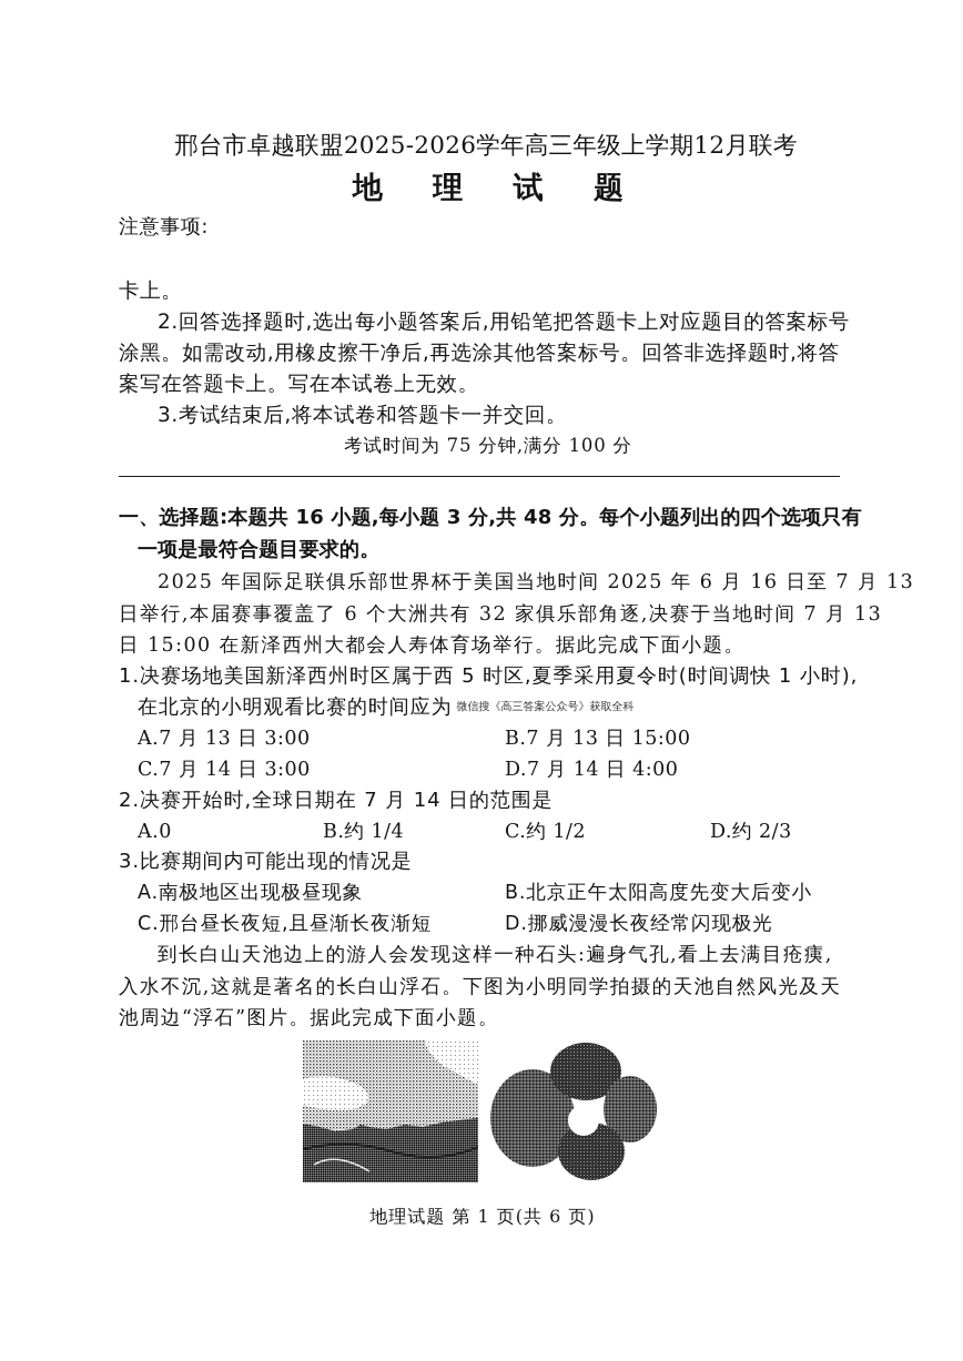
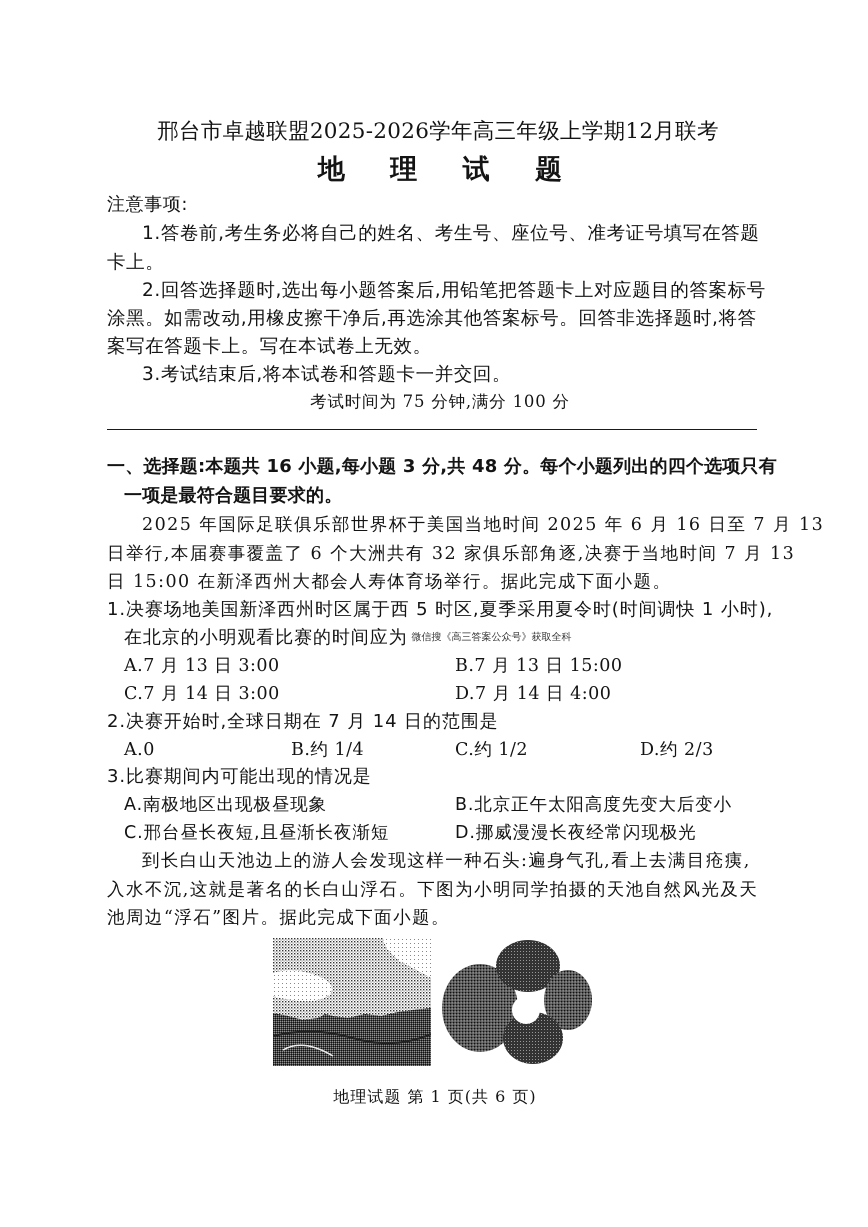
  邢台市卓越联盟2025-2026学年高三年级上学期12月联考
  地 理 试 题
  注意事项:
+ 1.答卷前,考生务必将自己的姓名、考生号、座位号、准考证号填写在答题
  卡上。
  2.回答选择题时,选出每小题答案后,用铅笔把答题卡上对应题目的答案标号
  涂黑。如需改动,用橡皮擦干净后,再选涂其他答案标号。回答非选择题时,将答
  案写在答题卡上。写在本试卷上无效。
  3.考试结束后,将本试卷和答题卡一并交回。
  考试时间为 75 分钟,满分 100 分
  一、选择题:本题共 16 小题,每小题 3 分,共 48 分。每个小题列出的四个选项只有
  一项是最符合题目要求的。
  2025 年国际足联俱乐部世界杯于美国当地时间 2025 年 6 月 16 日至 7 月 13
  日举行,本届赛事覆盖了 6 个大洲共有 32 家俱乐部角逐,决赛于当地时间 7 月 13
  日 15:00 在新泽西州大都会人寿体育场举行。据此完成下面小题。
  1.决赛场地美国新泽西州时区属于西 5 时区,夏季采用夏令时(时间调快 1 小时),
  在北京的小明观看比赛的时间应为 微信搜《高三答案公众号》获取全科
  A.7 月 13 日 3:00
  B.7 月 13 日 15:00
  C.7 月 14 日 3:00
  D.7 月 14 日 4:00
  2.决赛开始时,全球日期在 7 月 14 日的范围是
  A.0
  B.约 1/4
  C.约 1/2
  D.约 2/3
  3.比赛期间内可能出现的情况是
  A.南极地区出现极昼现象
  B.北京正午太阳高度先变大后变小
  C.邢台昼长夜短,且昼渐长夜渐短
  D.挪威漫漫长夜经常闪现极光
  到长白山天池边上的游人会发现这样一种石头:遍身气孔,看上去满目疮痍,
  入水不沉,这就是著名的长白山浮石。下图为小明同学拍摄的天池自然风光及天
  池周边“浮石”图片。据此完成下面小题。
  地理试题 第 1 页(共 6 页)
